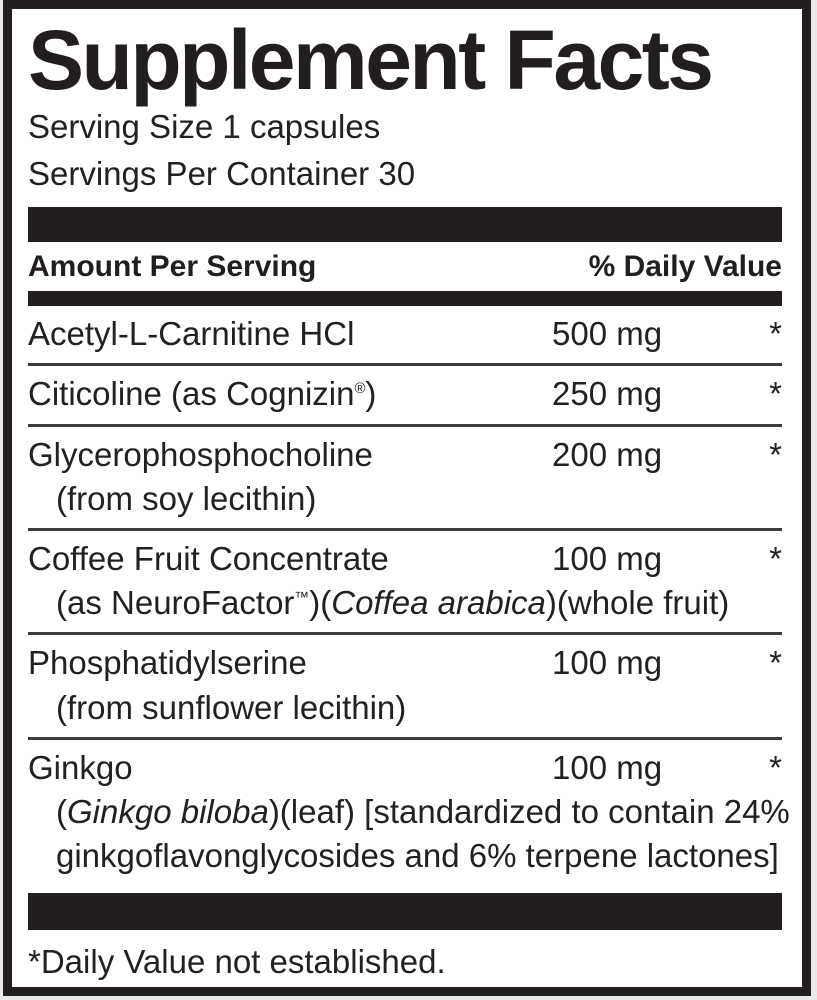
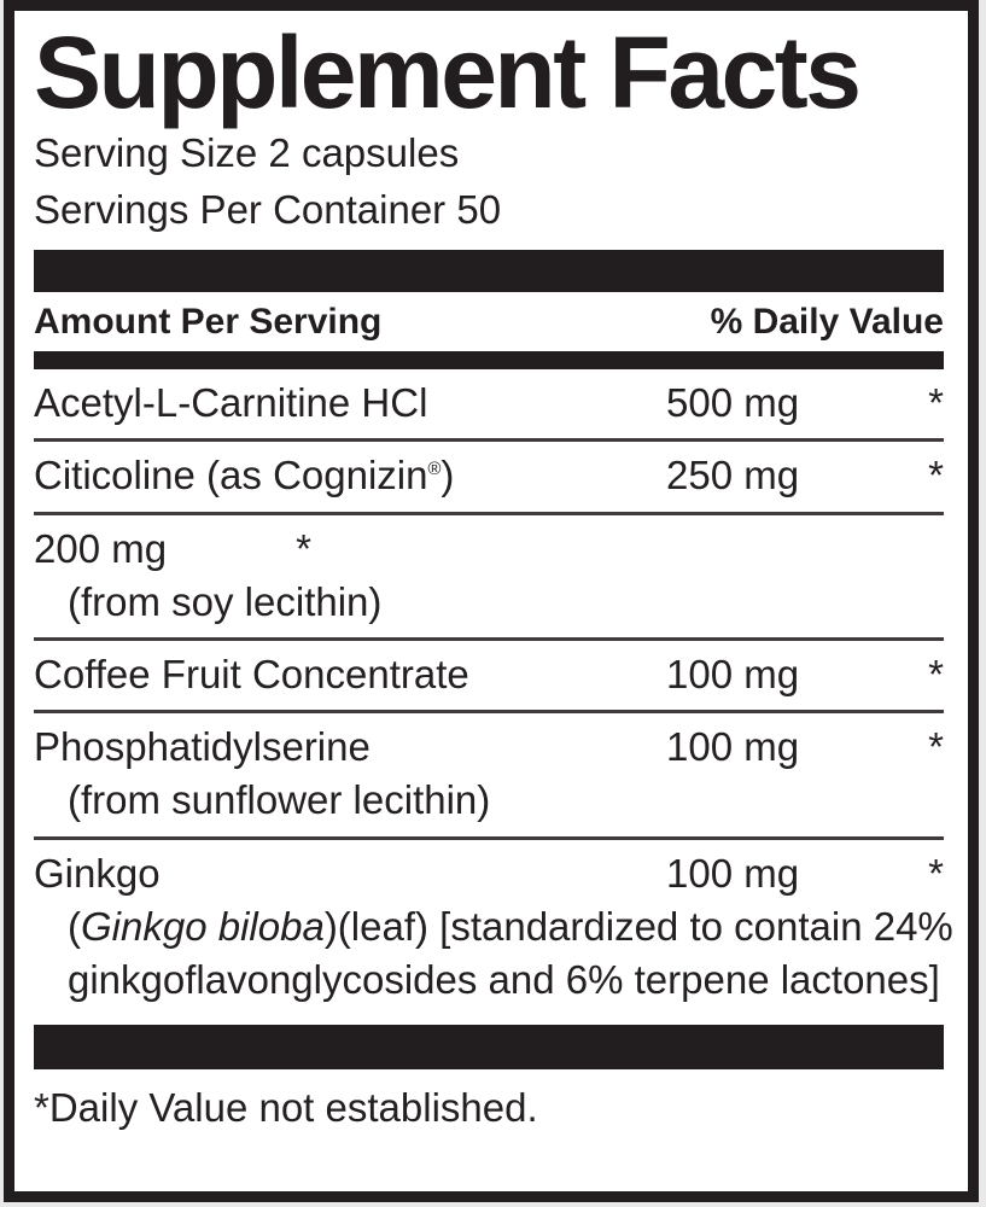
  Supplement Facts
- Serving Size 1 capsules
+ Serving Size 2 capsules
- Servings Per Container 30
+ Servings Per Container 50
  Amount Per Serving
  % Daily Value
  Acetyl-L-Carnitine HCl
  500 mg
  *
  Citicoline (as Cognizin®)
  250 mg
  *
- Glycerophosphocholine
  200 mg
  *
  (from soy lecithin)
  Coffee Fruit Concentrate
  100 mg
  *
- (as NeuroFactor™)(Coffea arabica)(whole fruit)
  Phosphatidylserine
  100 mg
  *
  (from sunflower lecithin)
  Ginkgo
  100 mg
  *
  (Ginkgo biloba)(leaf) [standardized to contain 24%
  ginkgoflavonglycosides and 6% terpene lactones]
  *Daily Value not established.
